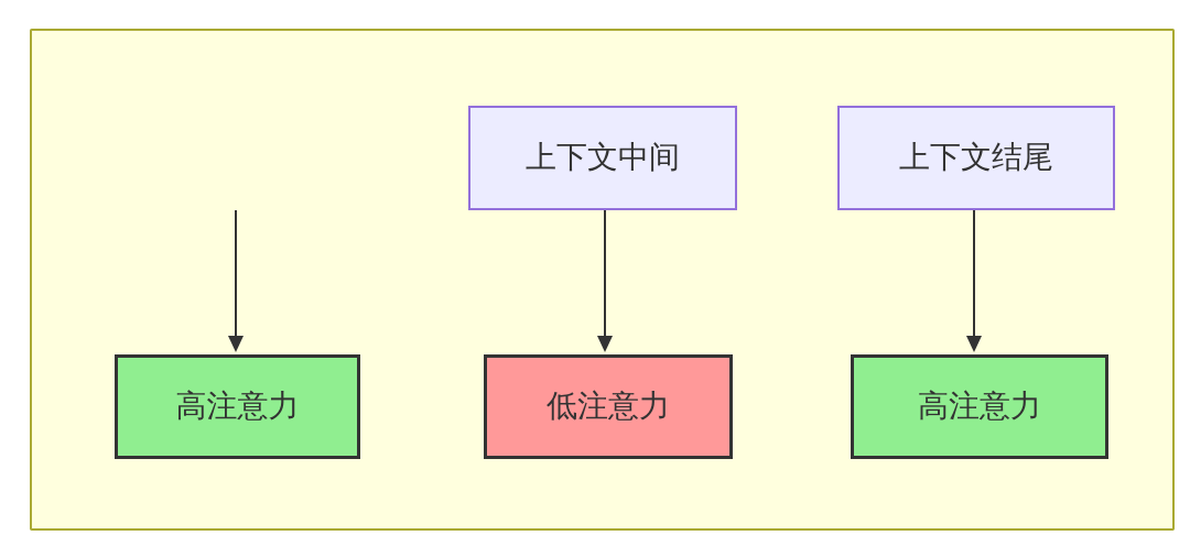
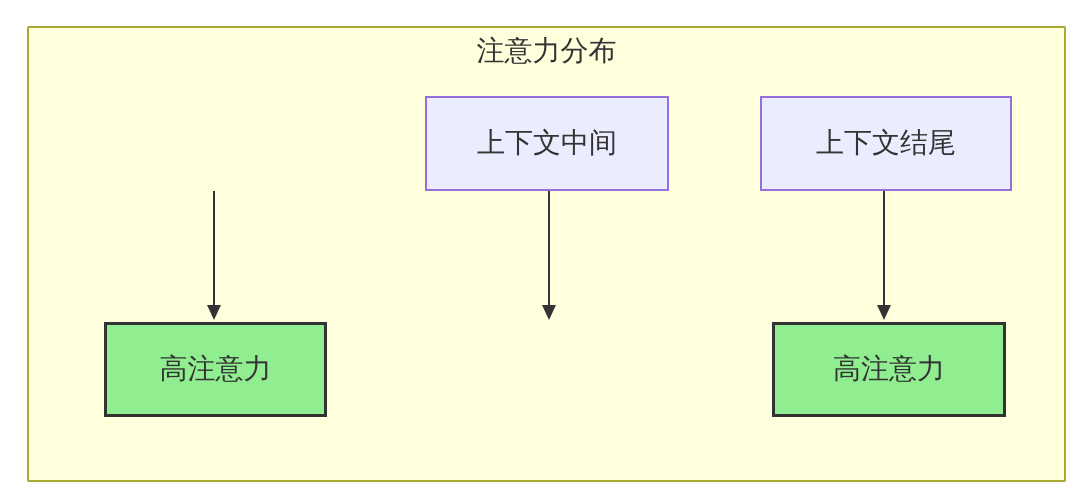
+ 注意力分布
  上下文中间
  上下文结尾
  高注意力
- 低注意力
  高注意力
